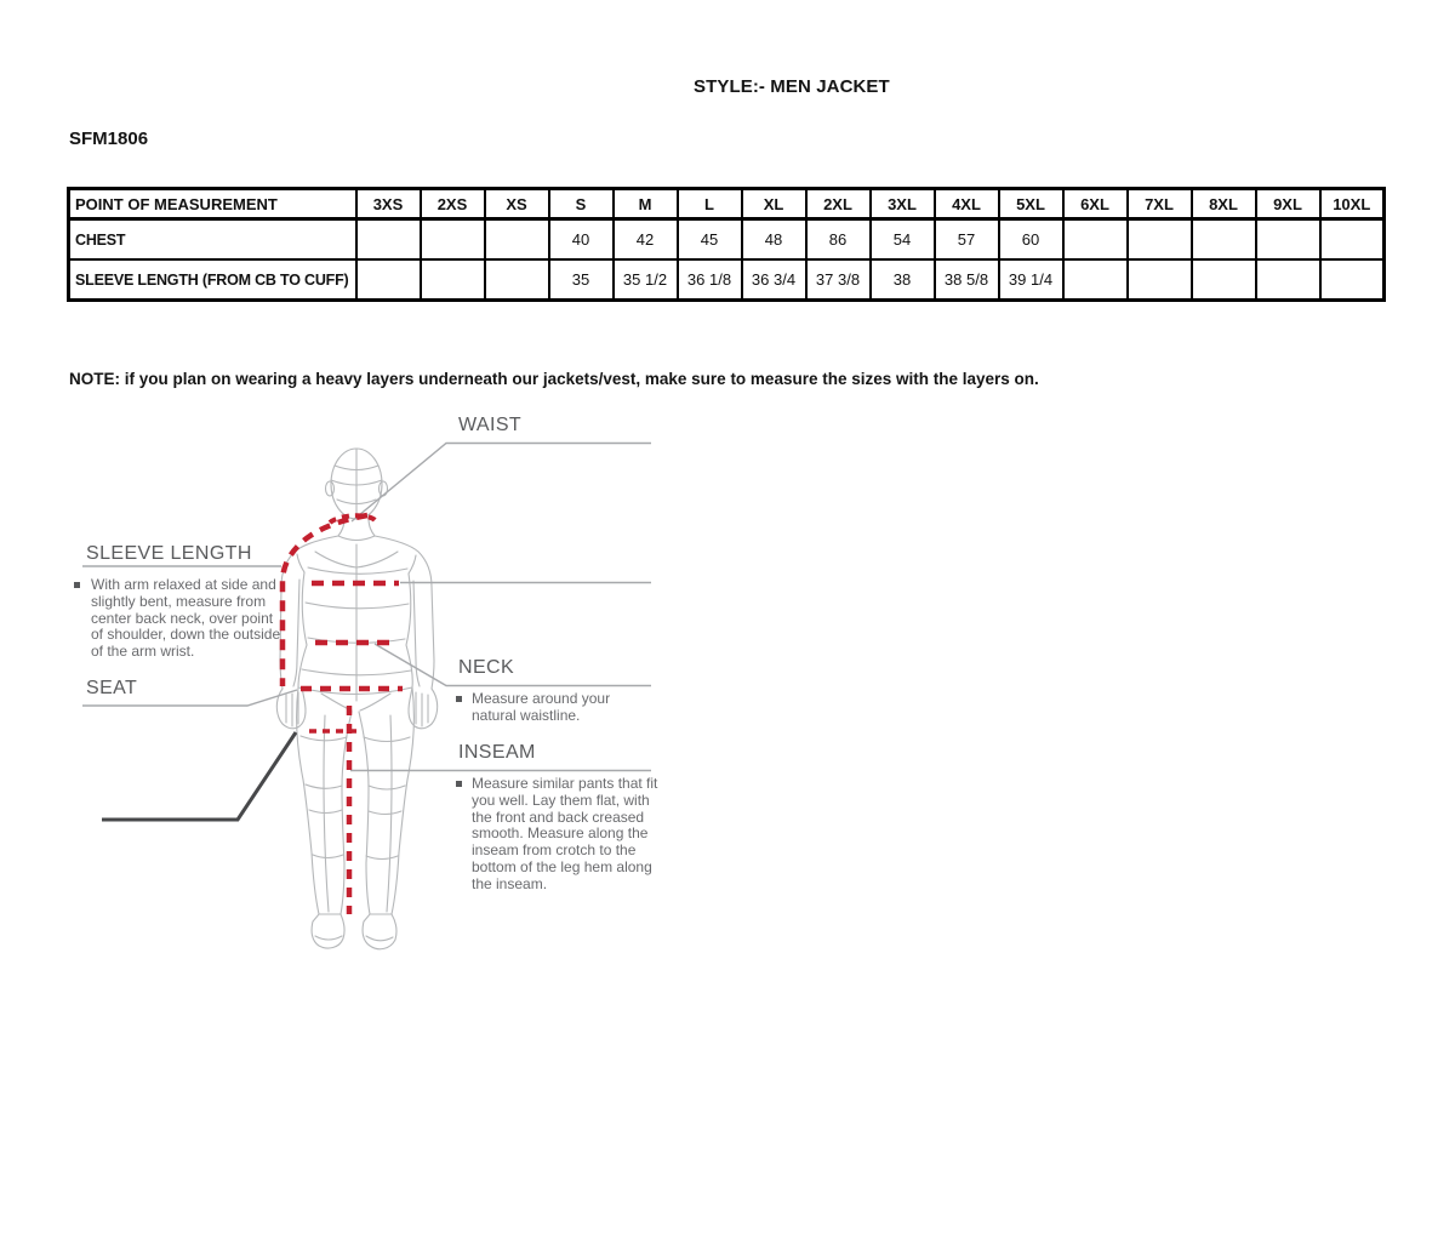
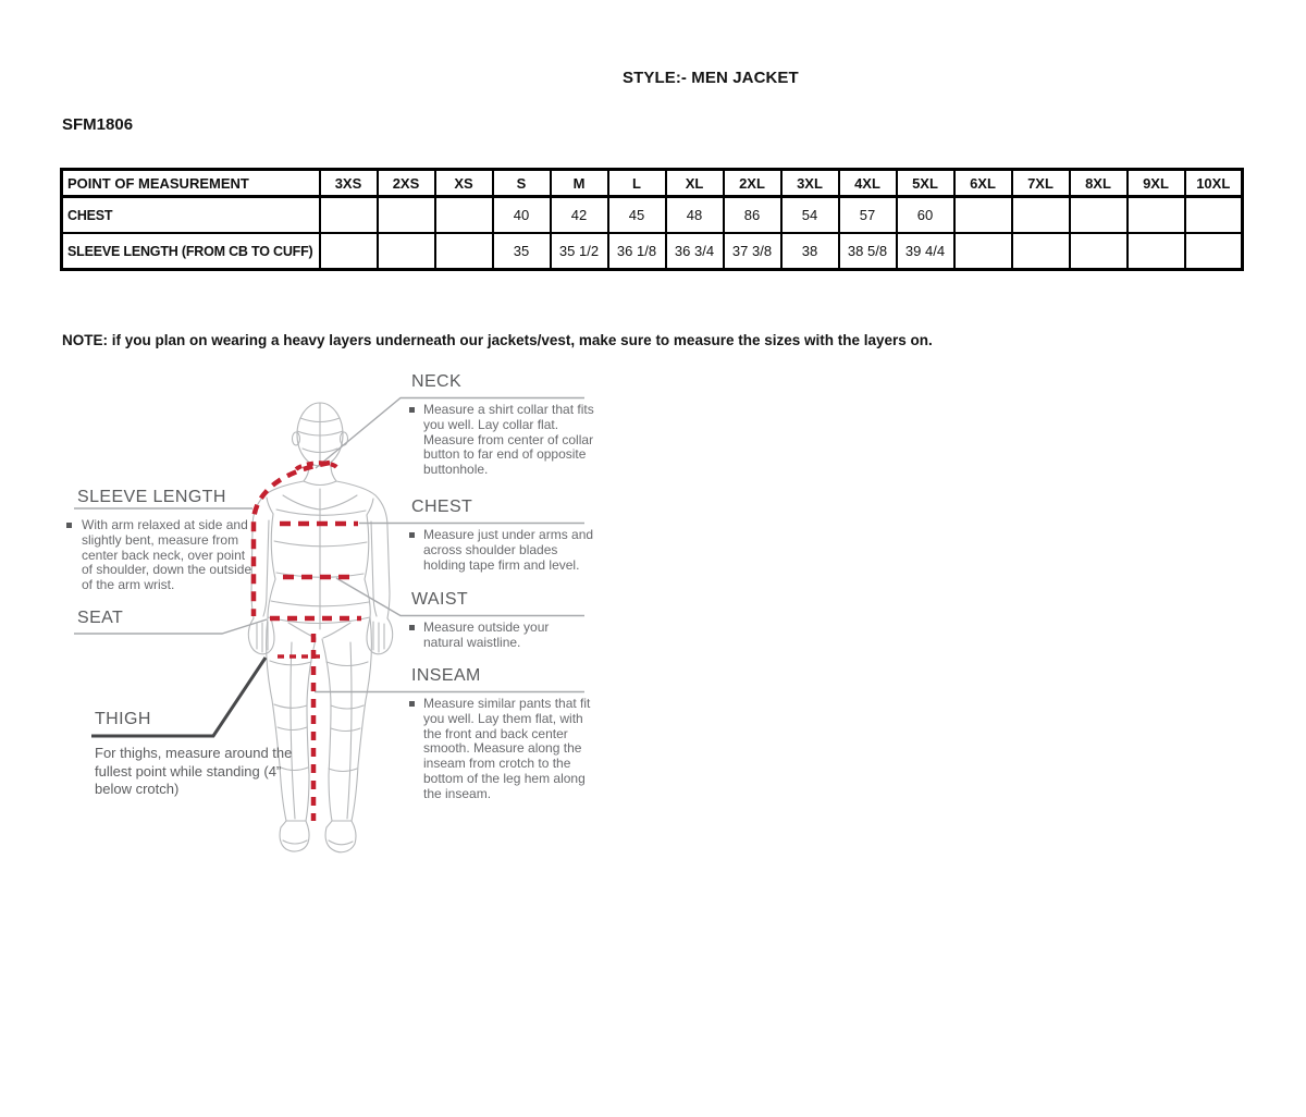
  STYLE:- MEN JACKET
  SFM1806
  POINT OF MEASUREMENT	3XS	2XS	XS	S	M	L	XL	2XL	3XL	4XL	5XL	6XL	7XL	8XL	9XL	10XL
  CHEST				40	42	45	48	86	54	57	60
- SLEEVE LENGTH (FROM CB TO CUFF)				35	35 1/2	36 1/8	36 3/4	37 3/8	38	38 5/8	39 1/4
+ SLEEVE LENGTH (FROM CB TO CUFF)				35	35 1/2	36 1/8	36 3/4	37 3/8	38	38 5/8	39 4/4
  NOTE: if you plan on wearing a heavy layers underneath our jackets/vest, make sure to measure the sizes with the layers on.
- WAIST
+ NECK
+ Measure a shirt collar that fits you well. Lay collar flat. Measure from center of collar button to far end of opposite buttonhole.
+ CHEST
+ Measure just under arms and across shoulder blades holding tape firm and level.
- NECK
+ WAIST
- Measure around your natural waistline.
+ Measure outside your natural waistline.
  INSEAM
- Measure similar pants that fit you well. Lay them flat, with the front and back creased smooth. Measure along the inseam from crotch to the bottom of the leg hem along the inseam.
+ Measure similar pants that fit you well. Lay them flat, with the front and back center smooth. Measure along the inseam from crotch to the bottom of the leg hem along the inseam.
  SLEEVE LENGTH
  With arm relaxed at side and slightly bent, measure from center back neck, over point of shoulder, down the outside of the arm wrist.
  SEAT
+ THIGH
+ For thighs, measure around the fullest point while standing (4” below crotch)
